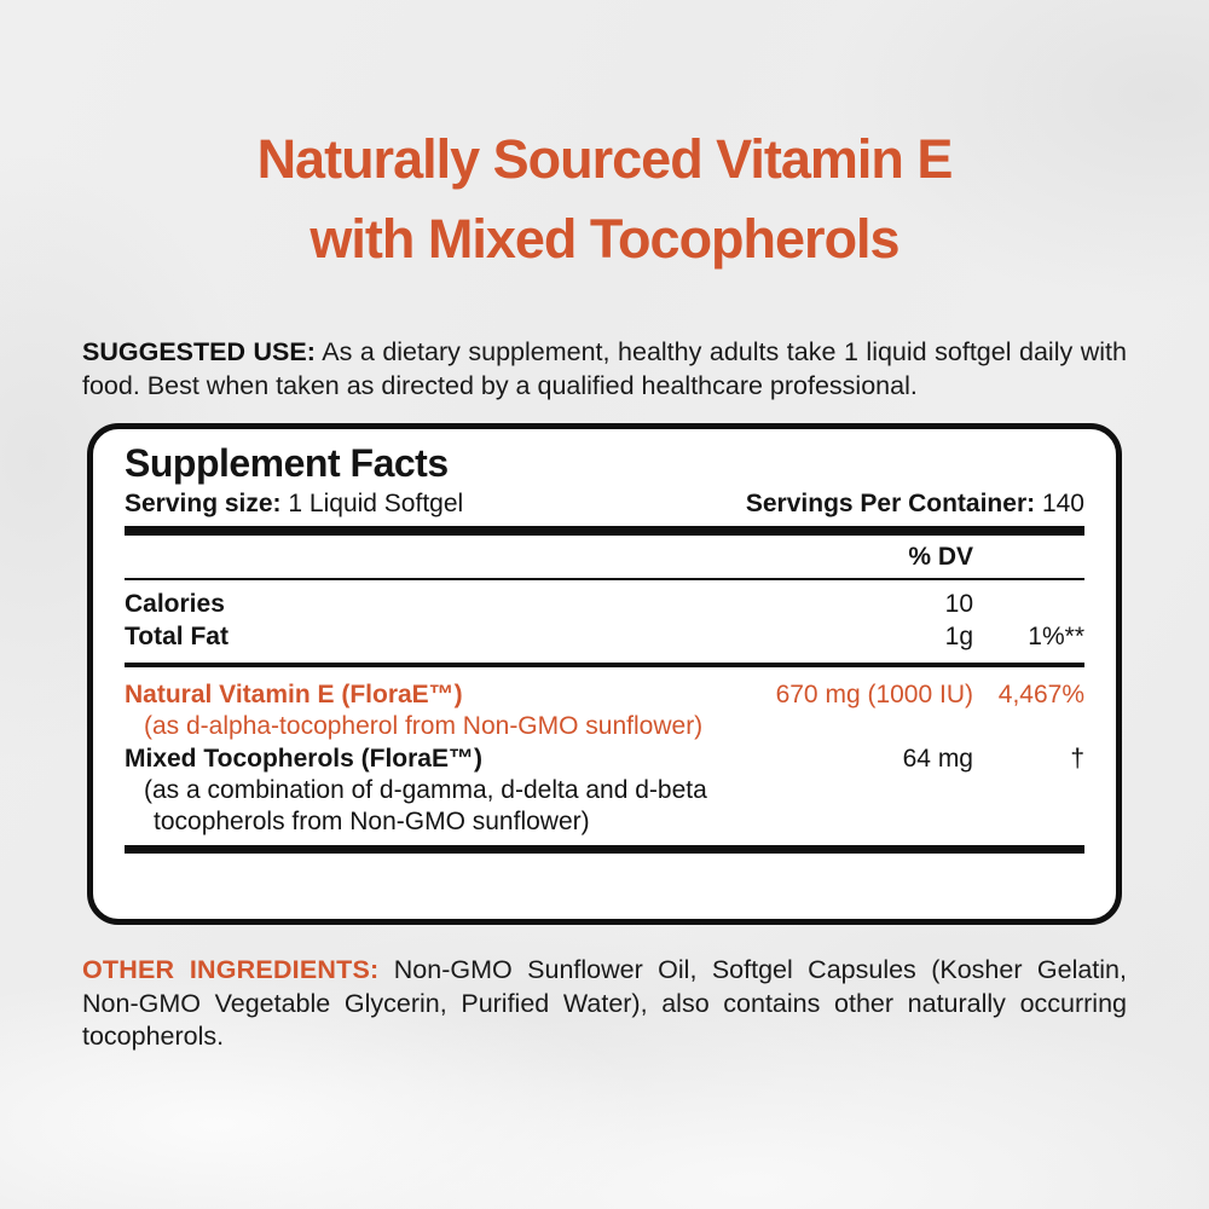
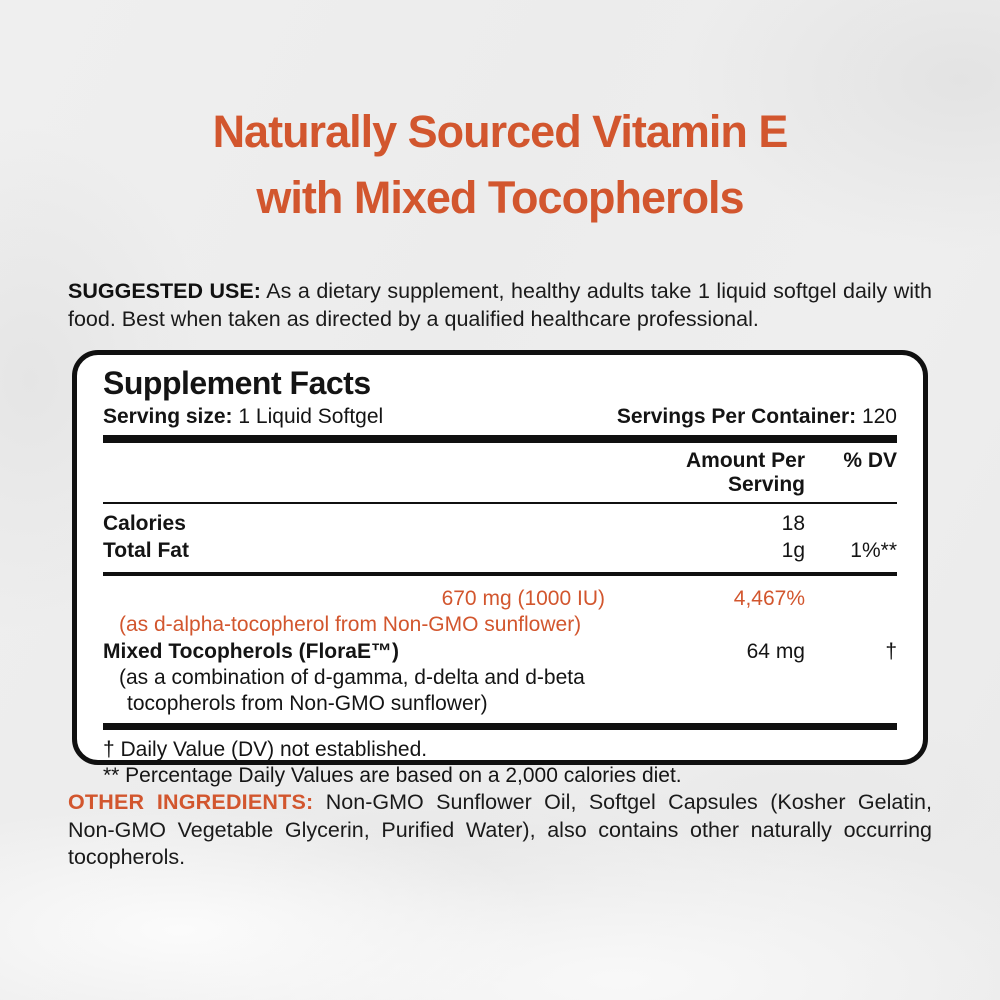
  Naturally Sourced Vitamin E
  with Mixed Tocopherols
  SUGGESTED USE: As a dietary supplement, healthy adults take 1 liquid softgel daily with food. Best when taken as directed by a qualified healthcare professional.
  Supplement Facts
  Serving size: 1 Liquid Softgel
- Servings Per Container: 140
+ Servings Per Container: 120
+ Amount Per Serving
  % DV
  Calories
- 10
+ 18
  Total Fat
  1g
  1%**
- Natural Vitamin E (FloraE™)
  670 mg (1000 IU)
  4,467%
  (as d-alpha-tocopherol from Non-GMO sunflower)
  Mixed Tocopherols (FloraE™)
  64 mg
  †
  (as a combination of d-gamma, d-delta and d-beta
  tocopherols from Non-GMO sunflower)
+ † Daily Value (DV) not established.
+ ** Percentage Daily Values are based on a 2,000 calories diet.
  OTHER INGREDIENTS: Non-GMO Sunflower Oil, Softgel Capsules (Kosher Gelatin, Non-GMO Vegetable Glycerin, Purified Water), also contains other naturally occurring tocopherols.
